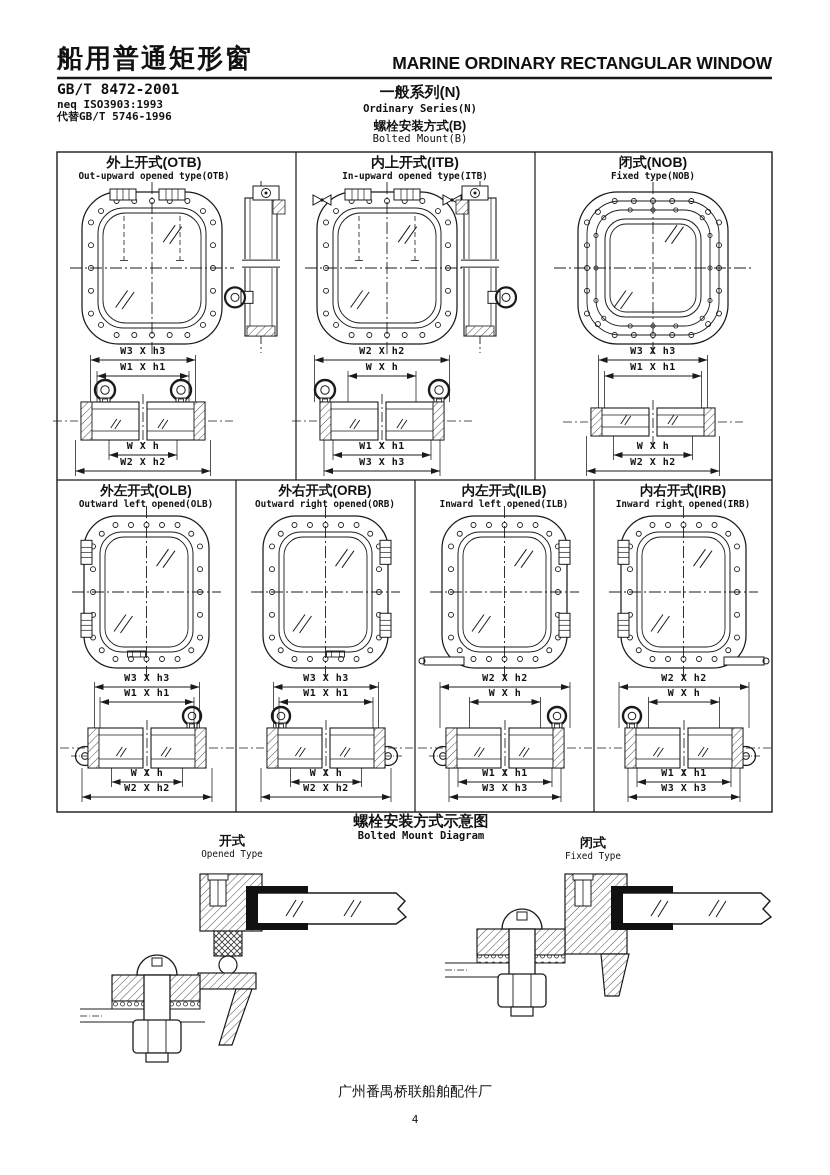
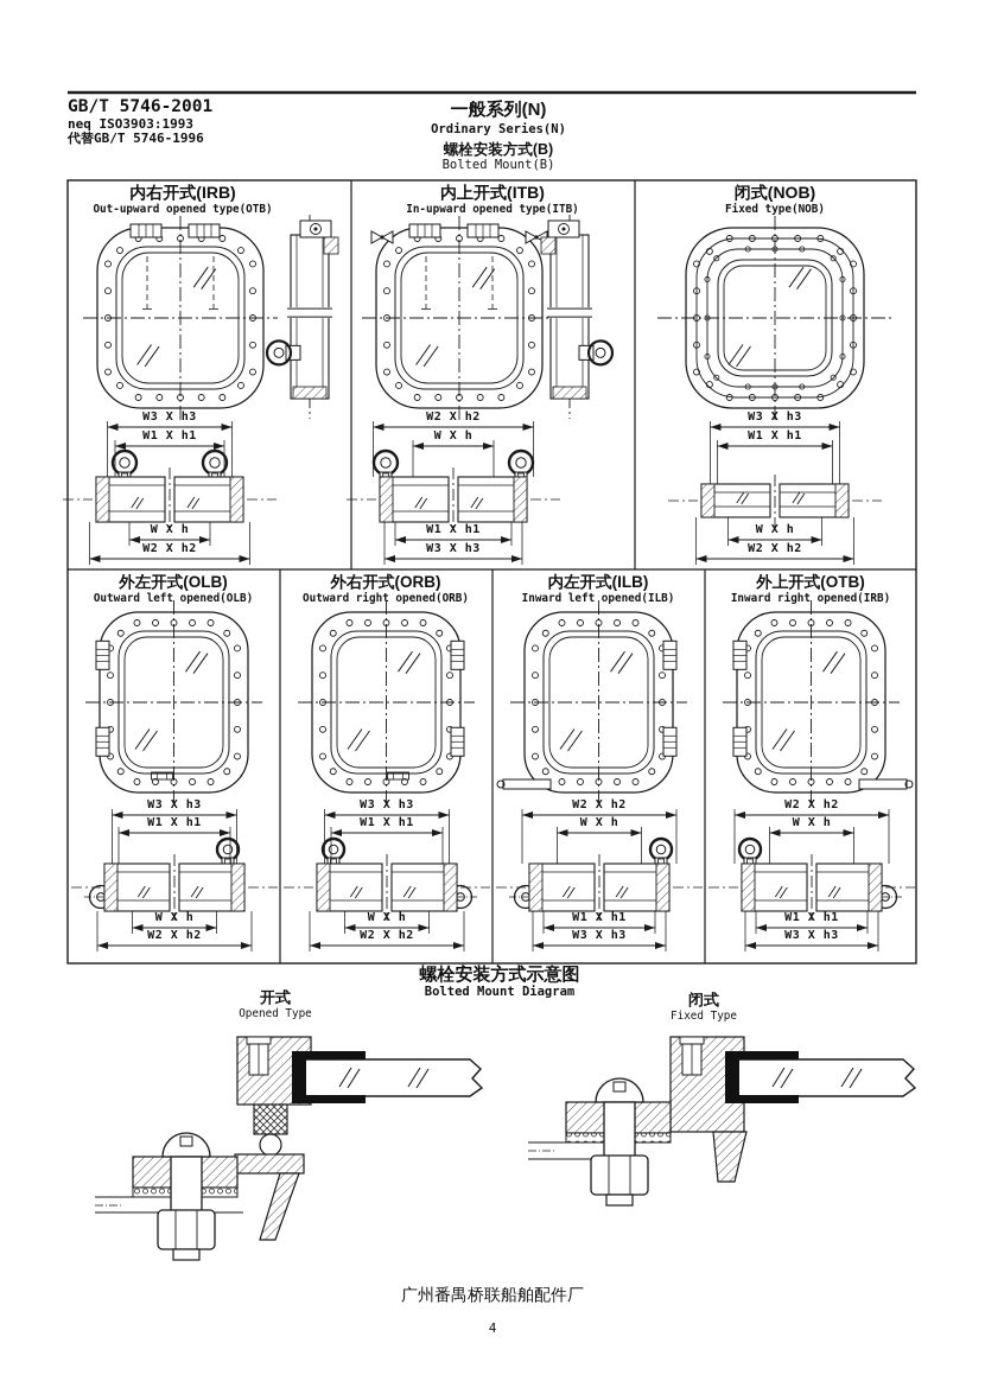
- 船用普通矩形窗
- MARINE ORDINARY RECTANGULAR WINDOW
- GB/T 8472-2001
+ GB/T 5746-2001
  neq ISO3903:1993
  代替GB/T 5746-1996
  一般系列(N)
  Ordinary Series(N)
  螺栓安装方式(B)
  Bolted Mount(B)
- 外上开式(OTB)
+ 内右开式(IRB)
  Out-upward opened type(OTB)
  W3 X h3
  W1 X h1
  W X h
  W2 X h2
  内上开式(ITB)
  In-upward opened type(ITB)
  W2 X h2
  W X h
  W1 X h1
  W3 X h3
  闭式(NOB)
  Fixed type(NOB)
  W3 X h3
  W1 X h1
  W X h
  W2 X h2
  外左开式(OLB)
  Outward left opened(OLB)
  W3 X h3
  W1 X h1
  W X h
  W2 X h2
  外右开式(ORB)
  Outward right opened(ORB)
  W3 X h3
  W1 X h1
  W X h
  W2 X h2
  内左开式(ILB)
  Inward left opened(ILB)
  W2 X h2
  W X h
  W1 X h1
  W3 X h3
- 内右开式(IRB)
+ 外上开式(OTB)
  Inward right opened(IRB)
  W2 X h2
  W X h
  W1 X h1
  W3 X h3
  螺栓安装方式示意图
  Bolted Mount Diagram
  开式
  Opened Type
  闭式
  Fixed Type
  广州番禺桥联船舶配件厂
  4
